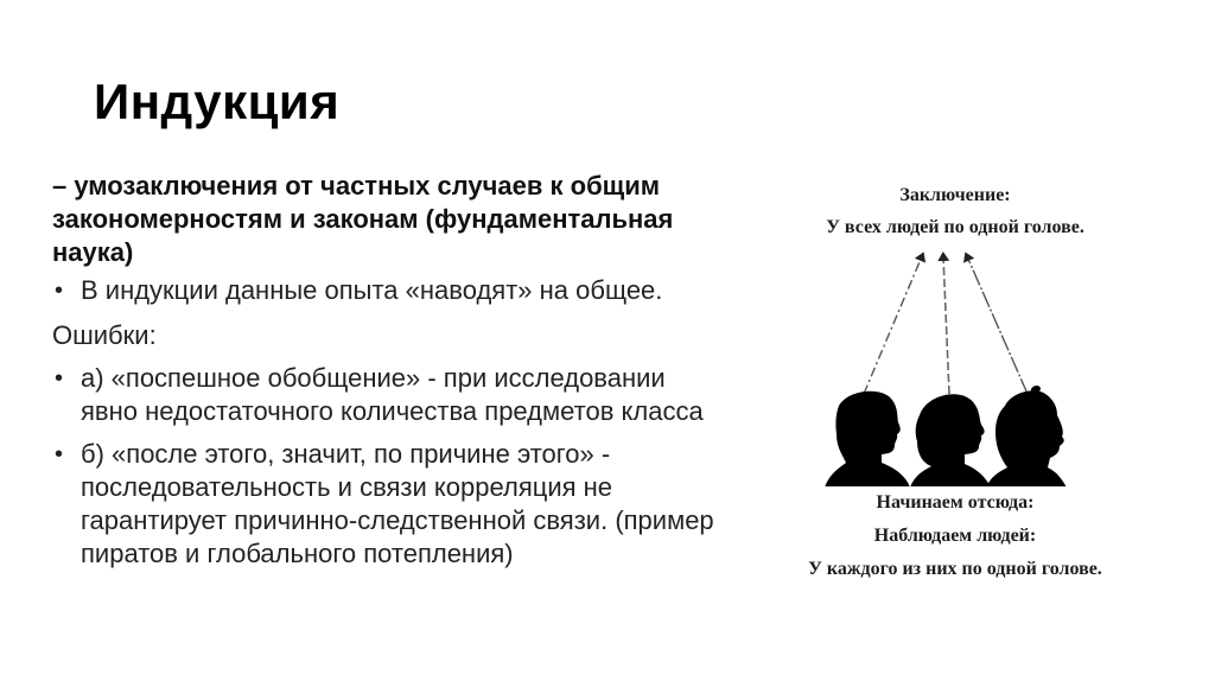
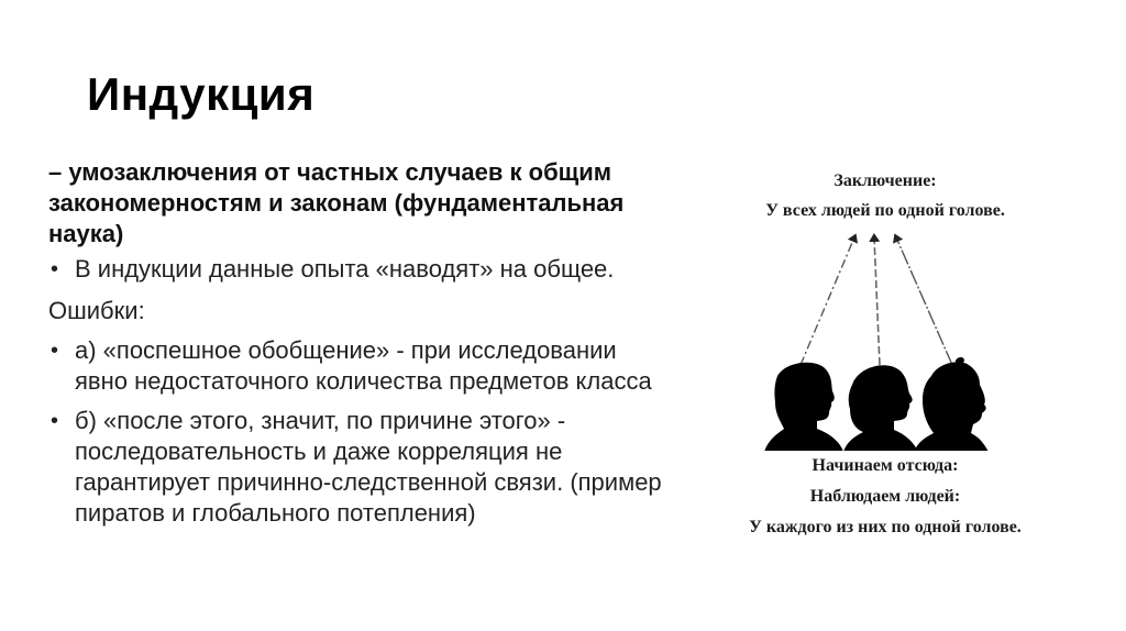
  Индукция
  – умозаключения от частных случаев к общим закономерностям и законам (фундаментальная наука)
  •
  В индукции данные опыта «наводят» на общее.
  Ошибки:
  •
  а) «поспешное обобщение» - при исследовании явно недостаточного количества предметов класса
  •
- б) «после этого, значит, по причине этого» - последовательность и связи корреляция не гарантирует причинно-следственной связи. (пример пиратов и глобального потепления)
+ б) «после этого, значит, по причине этого» - последовательность и даже корреляция не гарантирует причинно-следственной связи. (пример пиратов и глобального потепления)
  Заключение:
  У всех людей по одной голове.
  Начинаем отсюда:
  Наблюдаем людей:
  У каждого из них по одной голове.
